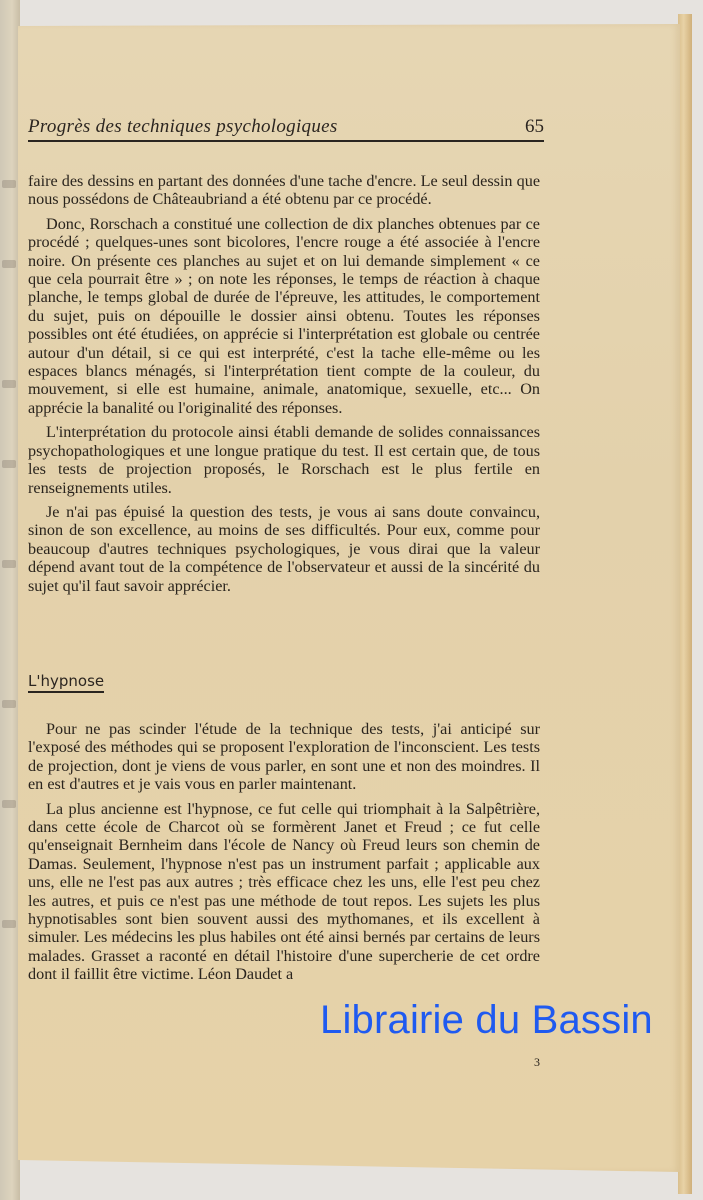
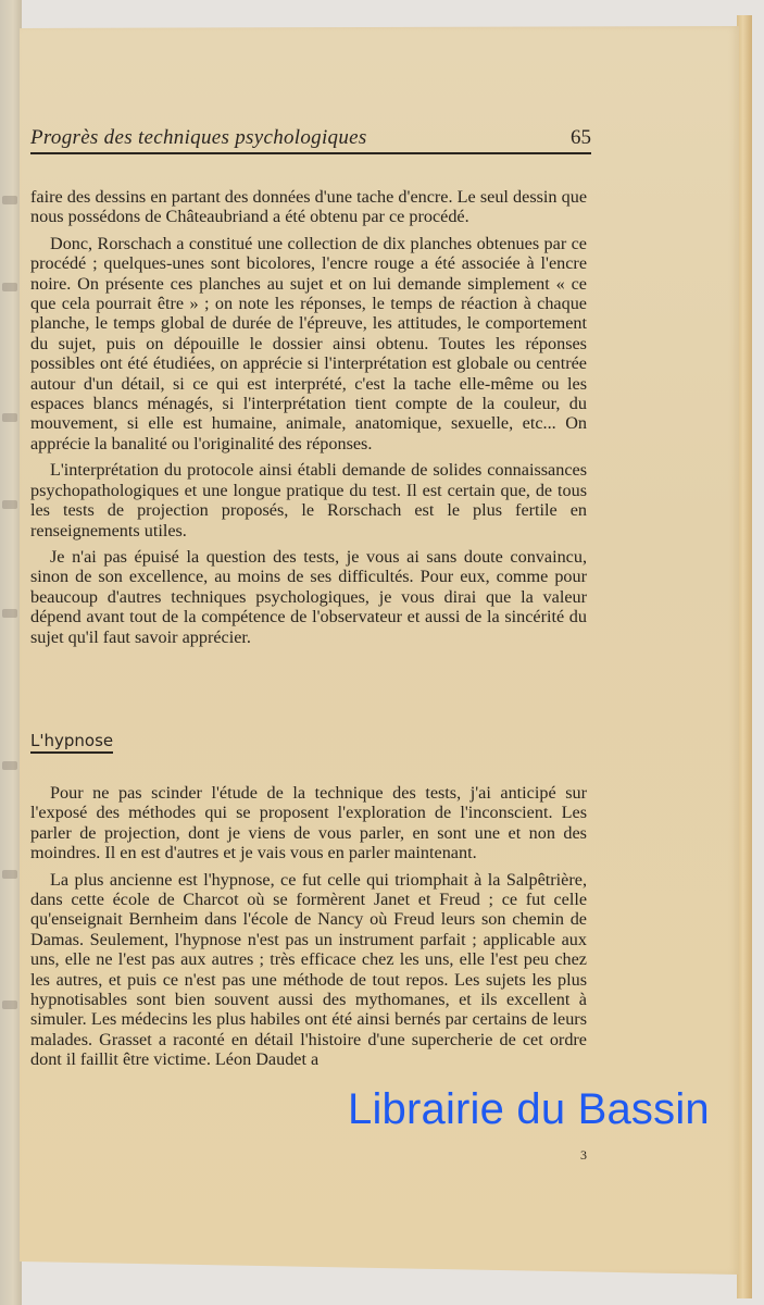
  Progrès des techniques psychologiques
  65
  faire des dessins en partant des données d'une tache d'encre. Le seul dessin que nous possédons de Châteaubriand a été obtenu par ce procédé.
  Donc, Rorschach a constitué une collection de dix planches obtenues par ce procédé ; quelques-unes sont bicolores, l'encre rouge a été associée à l'encre noire. On présente ces planches au sujet et on lui demande simplement « ce que cela pourrait être » ; on note les réponses, le temps de réaction à chaque planche, le temps global de durée de l'épreuve, les attitudes, le comportement du sujet, puis on dépouille le dossier ainsi obtenu. Toutes les réponses possibles ont été étudiées, on apprécie si l'interprétation est globale ou centrée autour d'un détail, si ce qui est interprété, c'est la tache elle-même ou les espaces blancs ménagés, si l'interprétation tient compte de la couleur, du mouvement, si elle est humaine, animale, anatomique, sexuelle, etc... On apprécie la banalité ou l'originalité des réponses.
  L'interprétation du protocole ainsi établi demande de solides connaissances psychopathologiques et une longue pratique du test. Il est certain que, de tous les tests de projection proposés, le Rorschach est le plus fertile en renseignements utiles.
  Je n'ai pas épuisé la question des tests, je vous ai sans doute convaincu, sinon de son excellence, au moins de ses difficultés. Pour eux, comme pour beaucoup d'autres techniques psychologiques, je vous dirai que la valeur dépend avant tout de la compétence de l'observateur et aussi de la sincérité du sujet qu'il faut savoir apprécier.
  L'hypnose
- Pour ne pas scinder l'étude de la technique des tests, j'ai anticipé sur l'exposé des méthodes qui se proposent l'exploration de l'inconscient. Les tests de projection, dont je viens de vous parler, en sont une et non des moindres. Il en est d'autres et je vais vous en parler maintenant.
+ Pour ne pas scinder l'étude de la technique des tests, j'ai anticipé sur l'exposé des méthodes qui se proposent l'exploration de l'inconscient. Les parler de projection, dont je viens de vous parler, en sont une et non des moindres. Il en est d'autres et je vais vous en parler maintenant.
  La plus ancienne est l'hypnose, ce fut celle qui triomphait à la Salpêtrière, dans cette école de Charcot où se formèrent Janet et Freud ; ce fut celle qu'enseignait Bernheim dans l'école de Nancy où Freud leurs son chemin de Damas. Seulement, l'hypnose n'est pas un instrument parfait ; applicable aux uns, elle ne l'est pas aux autres ; très efficace chez les uns, elle l'est peu chez les autres, et puis ce n'est pas une méthode de tout repos. Les sujets les plus hypnotisables sont bien souvent aussi des mythomanes, et ils excellent à simuler. Les médecins les plus habiles ont été ainsi bernés par certains de leurs malades. Grasset a raconté en détail l'histoire d'une supercherie de cet ordre dont il faillit être victime. Léon Daudet a
  3
  Librairie du Bassin
